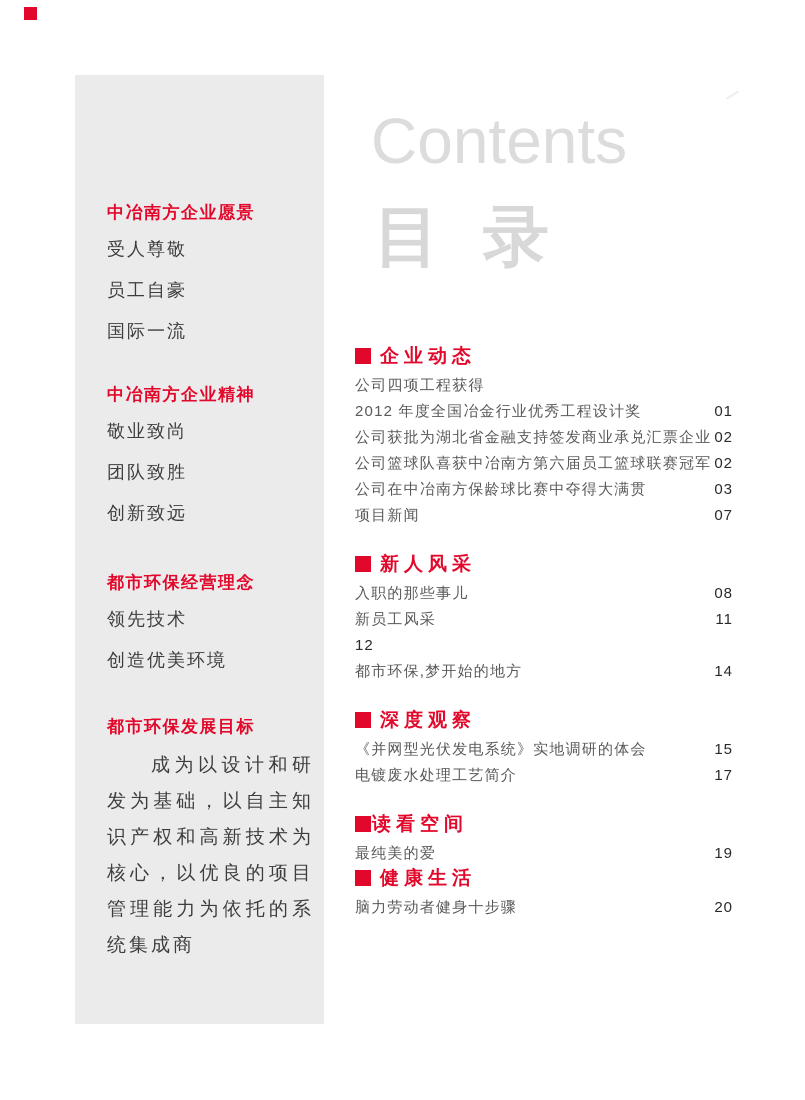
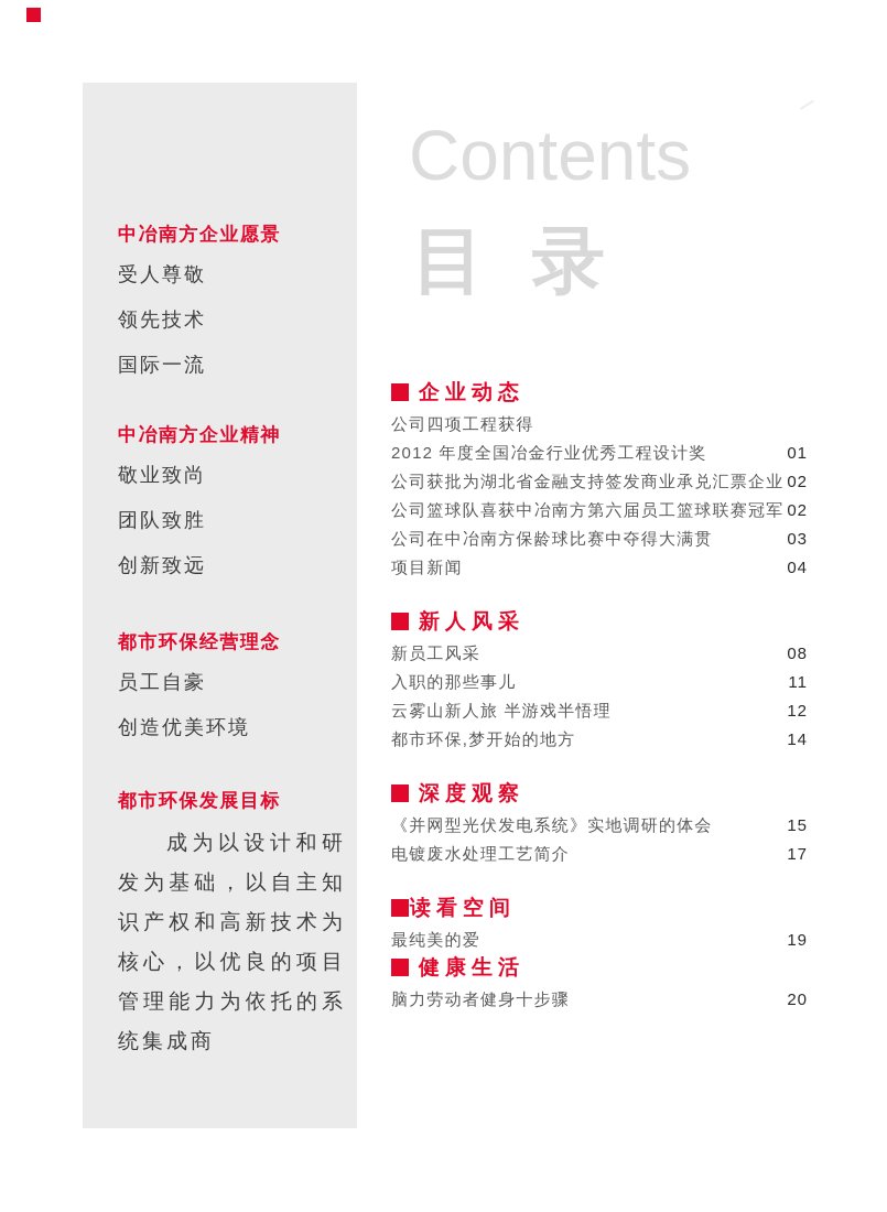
  中冶南方企业愿景
  受人尊敬
- 员工自豪
+ 领先技术
  国际一流
  中冶南方企业精神
  敬业致尚
  团队致胜
  创新致远
  都市环保经营理念
- 领先技术
+ 员工自豪
  创造优美环境
  都市环保发展目标
  成为以设计和研发为基础，以自主知识产权和高新技术为核心，以优良的项目管理能力为依托的系统集成商
  Contents
  目 录
  企业动态
  公司四项工程获得
  2012 年度全国冶金行业优秀工程设计奖
  01
  公司获批为湖北省金融支持签发商业承兑汇票企业
  02
  公司篮球队喜获中冶南方第六届员工篮球联赛冠军
  02
  公司在中冶南方保龄球比赛中夺得大满贯
  03
  项目新闻
- 07
+ 04
  新人风采
- 入职的那些事儿
+ 新员工风采
  08
- 新员工风采
+ 入职的那些事儿
  11
+ 云雾山新人旅 半游戏半悟理
  12
  都市环保,梦开始的地方
  14
  深度观察
  《并网型光伏发电系统》实地调研的体会
  15
  电镀废水处理工艺简介
  17
  读看空间
  最纯美的爱
  19
  健康生活
  脑力劳动者健身十步骤
  20
